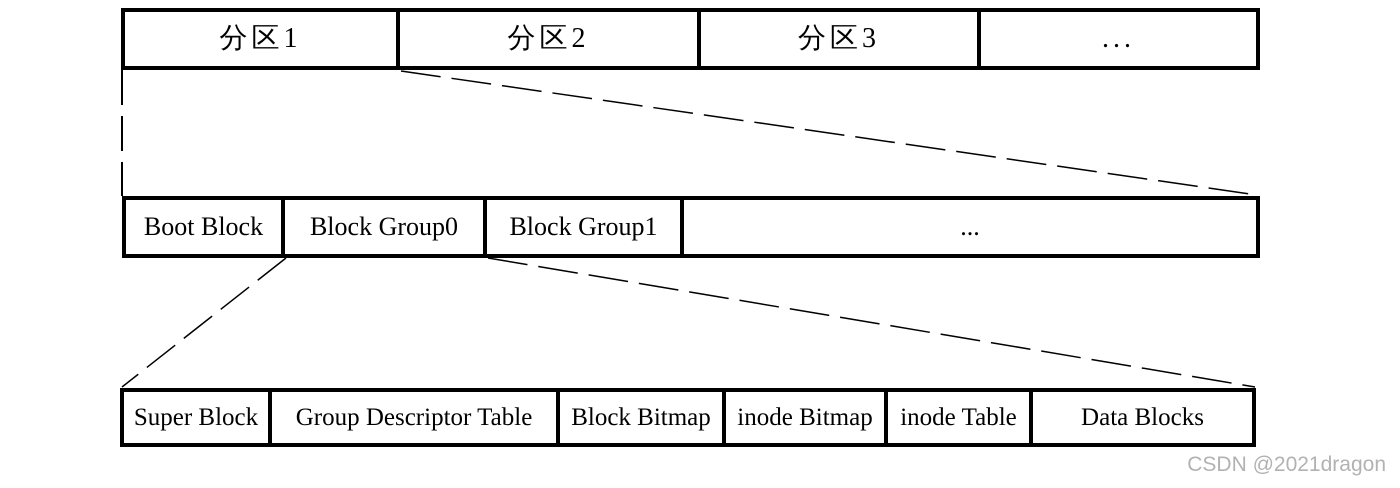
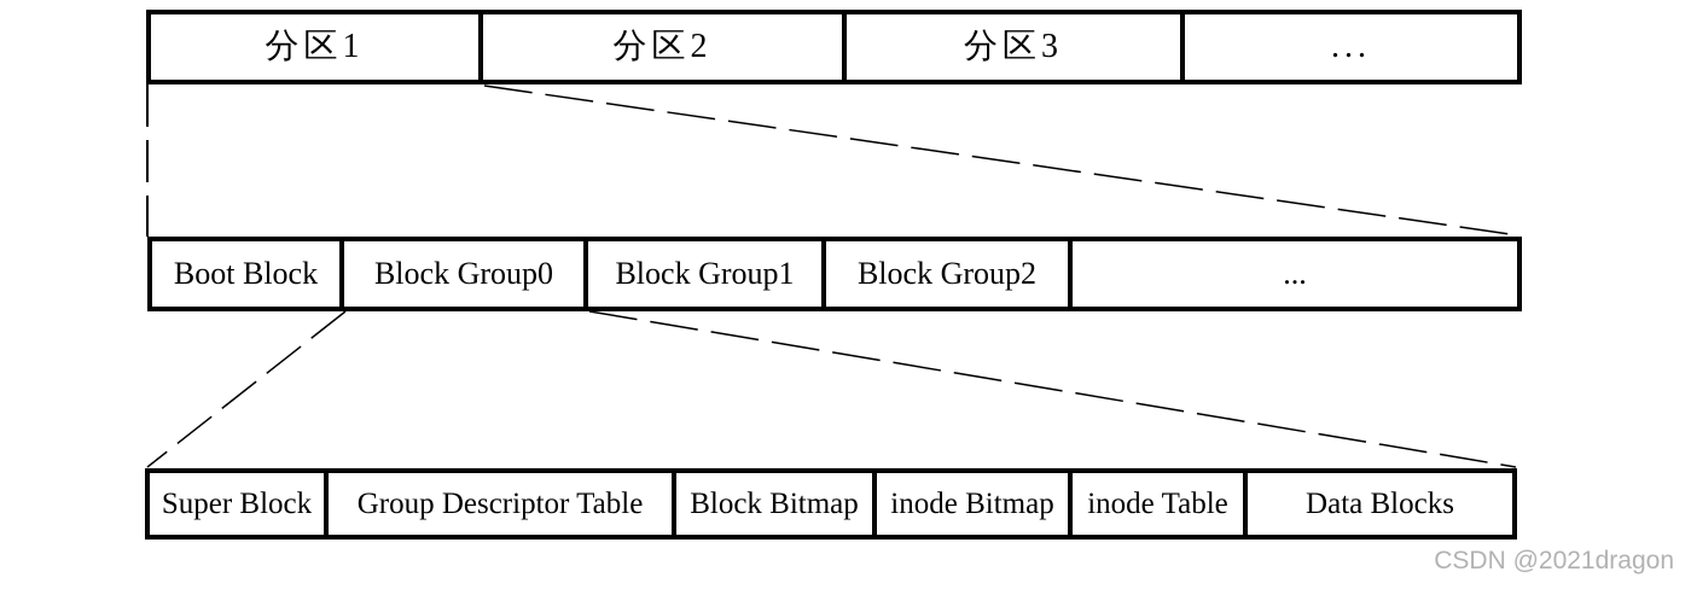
  分区1
  分区2
  分区3
  ...
  Boot Block
  Block Group0
  Block Group1
+ Block Group2
  ...
  Super Block
  Group Descriptor Table
  Block Bitmap
  inode Bitmap
  inode Table
  Data Blocks
  CSDN @2021dragon
